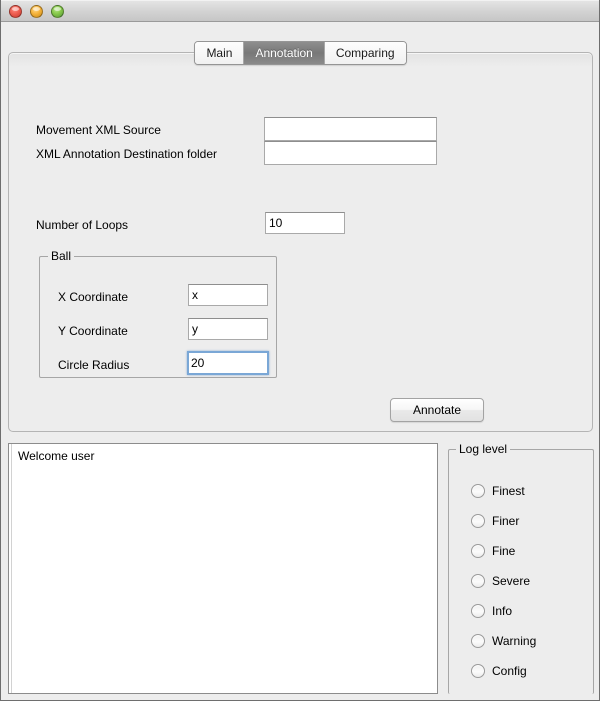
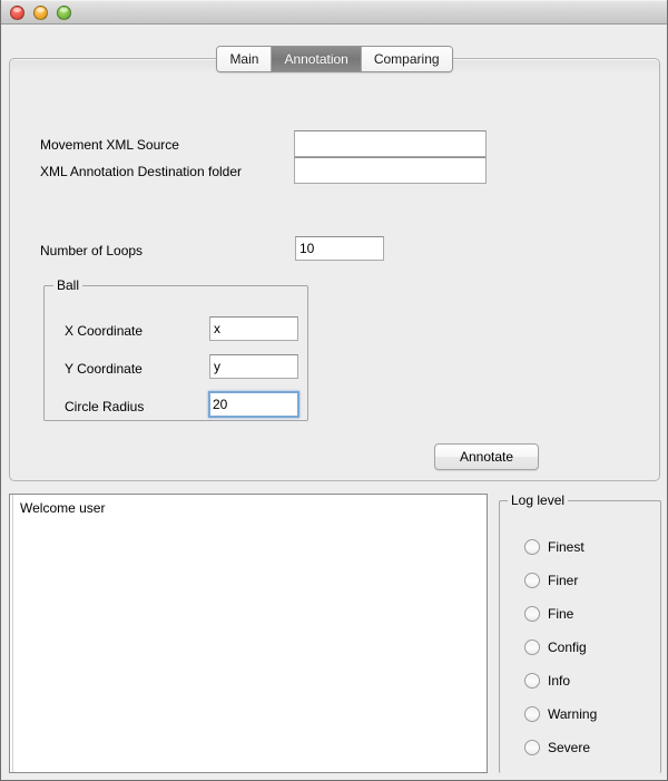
  Movement XML Source
  XML Annotation Destination folder
  Number of Loops
  10
  Ball
  X Coordinate
  x
  Y Coordinate
  y
  Circle Radius
  20
  Annotate
  Main
  Annotation
  Comparing
  Welcome user
  Log level
  Finest
  Finer
  Fine
- Severe
+ Config
  Info
  Warning
- Config
+ Severe
